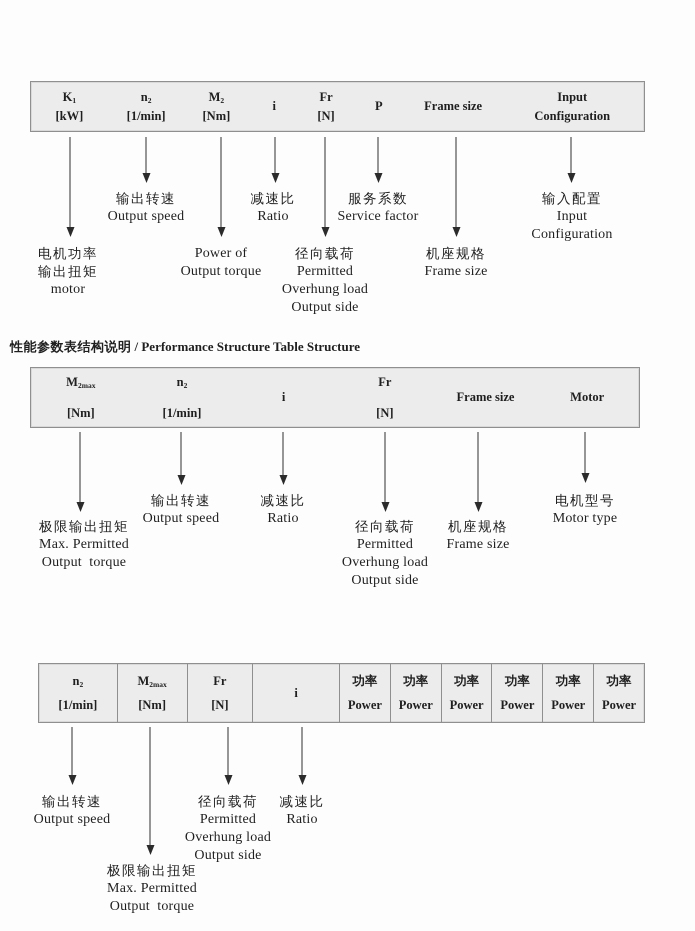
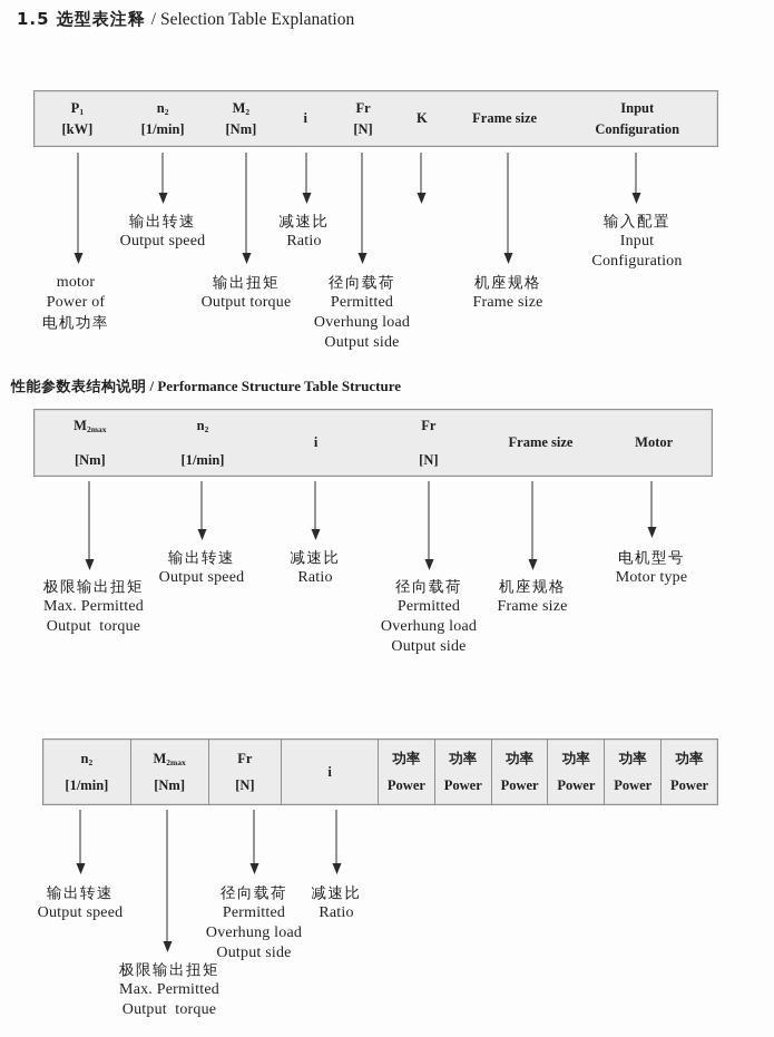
+ 1.5 选型表注释 / Selection Table Explanation
- K1
+ P1
  [kW]
  n2
  [1/min]
  M2
  [Nm]
  i
  Fr
  [N]
- P
+ K
  Frame size
  Input
  Configuration
- 电机功率
+ motor
- 输出扭矩
+ Power of
- motor
+ 电机功率
  输出转速
  Output speed
- Power of
+ 输出扭矩
  Output torque
  减速比
  Ratio
  径向载荷
  Permitted
  Overhung load
  Output side
- 服务系数
- Service factor
  机座规格
  Frame size
  输入配置
  Input
  Configuration
  性能参数表结构说明 / Performance Structure Table Structure
  M2max
  [Nm]
  n2
  [1/min]
  i
  Fr
  [N]
  Frame size
  Motor
  极限输出扭矩
  Max. Permitted
  Output torque
  输出转速
  Output speed
  减速比
  Ratio
  径向载荷
  Permitted
  Overhung load
  Output side
  机座规格
  Frame size
  电机型号
  Motor type
  n2
  [1/min]
  M2max
  [Nm]
  Fr
  [N]
  i
  功率
  Power
  功率
  Power
  功率
  Power
  功率
  Power
  功率
  Power
  功率
  Power
  输出转速
  Output speed
  极限输出扭矩
  Max. Permitted
  Output torque
  径向载荷
  Permitted
  Overhung load
  Output side
  减速比
  Ratio
